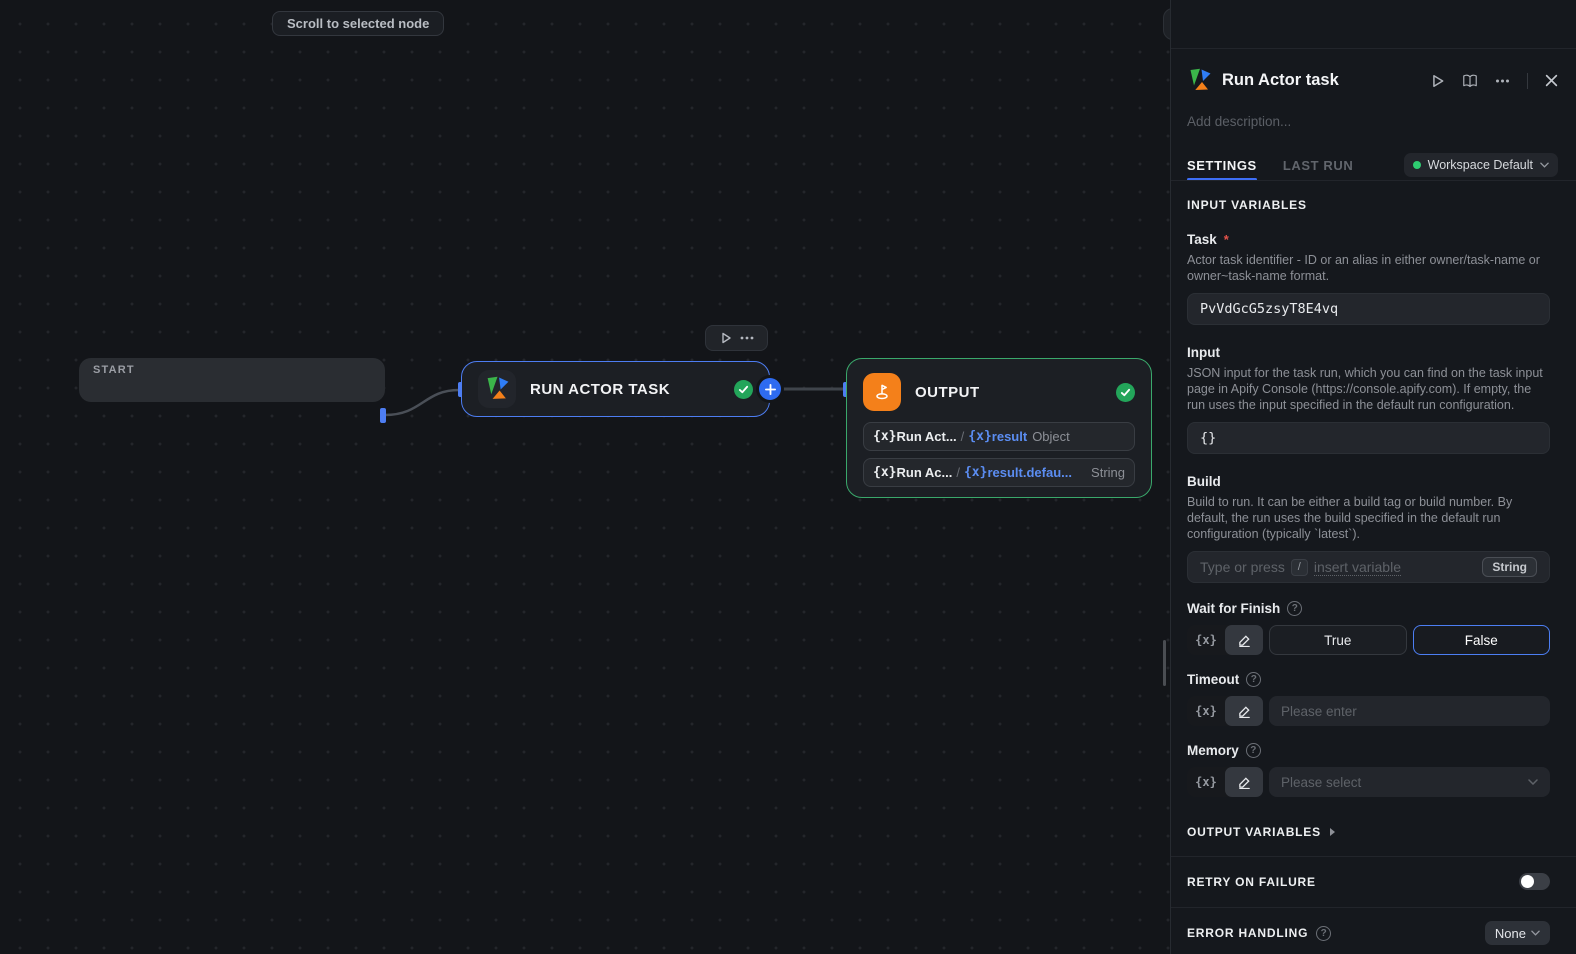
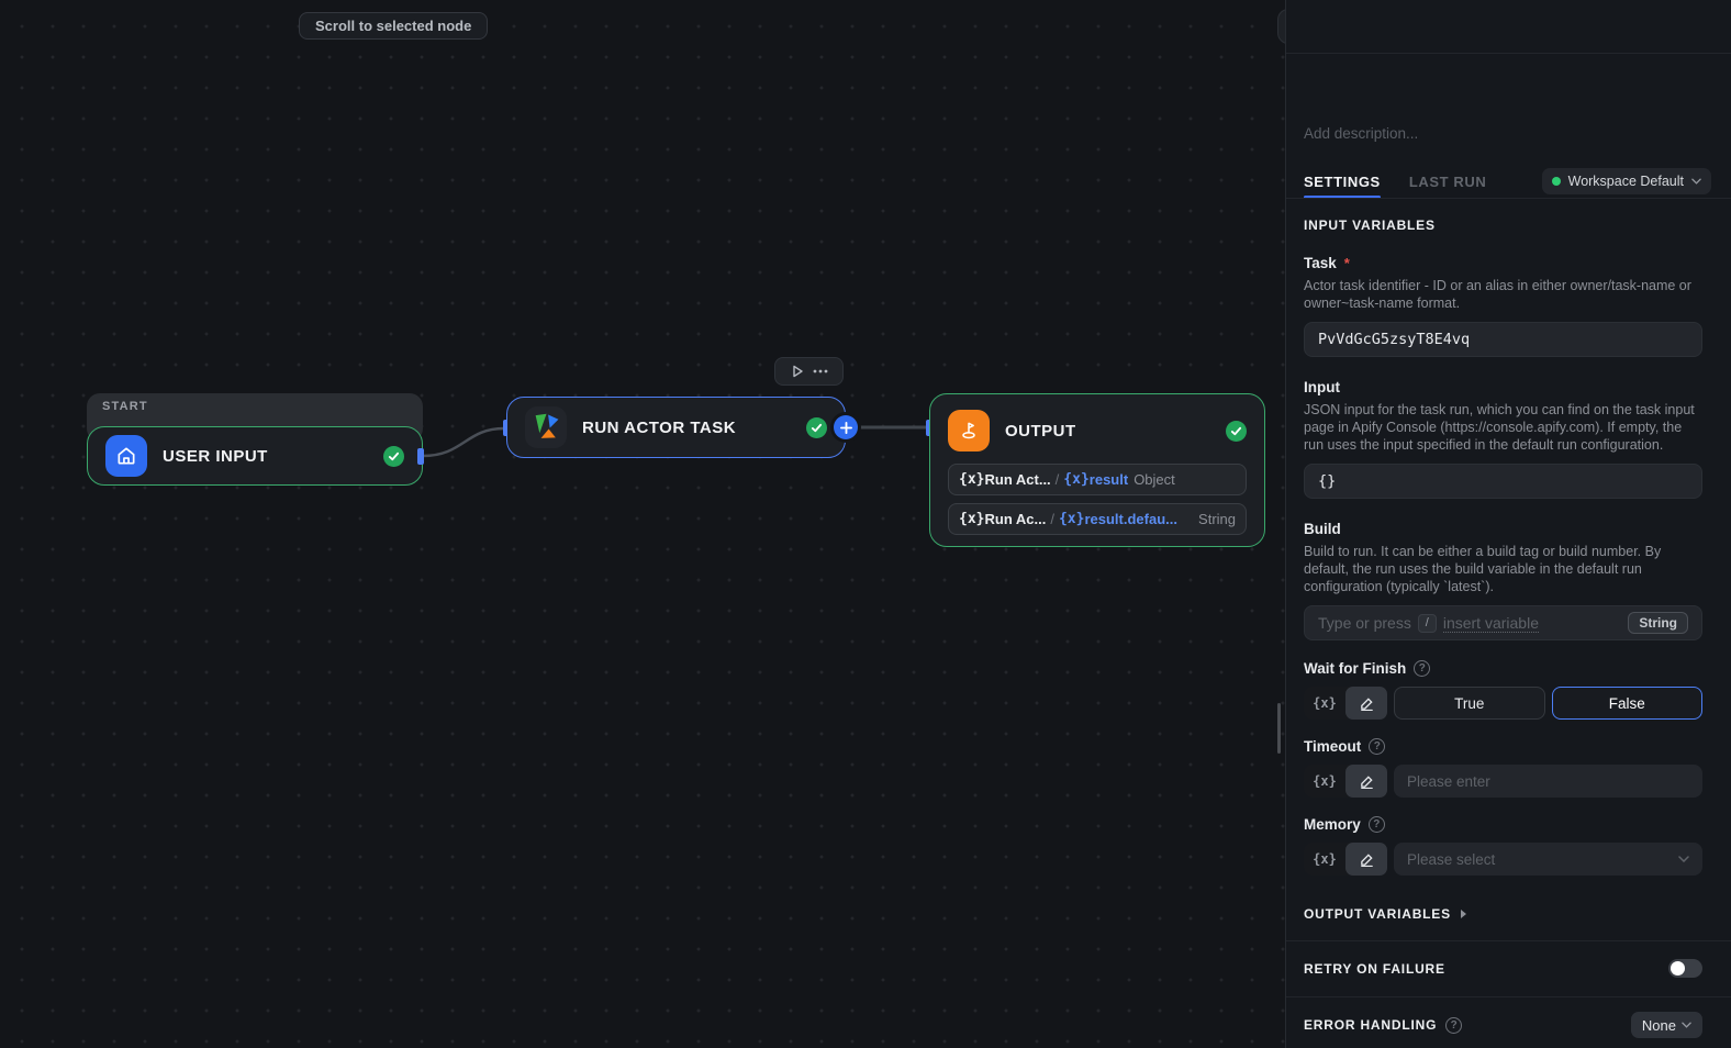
  Scroll to selected node
  START
+ USER INPUT
  RUN ACTOR TASK
  OUTPUT
  {x}
  Run Act...
  /
  {x}
  result
  Object
  {x}
  Run Ac...
  /
  {x}
  result.defau...
  String
- Run Actor task
  Add description...
  SETTINGS
  LAST RUN
  Workspace Default
  INPUT VARIABLES
  Task
  *
  Actor task identifier - ID or an alias in either owner/task-name or owner~task-name format.
  PvVdGcG5zsyT8E4vq
  Input
  JSON input for the task run, which you can find on the task input page in Apify Console (https://console.apify.com). If empty, the run uses the input specified in the default run configuration.
  {}
  Build
- Build to run. It can be either a build tag or build number. By default, the run uses the build specified in the default run configuration (typically `latest`).
+ Build to run. It can be either a build tag or build number. By default, the run uses the build variable in the default run configuration (typically `latest`).
  Type or press
  /
  insert variable
  String
  Wait for Finish
  ?
  {x}
  True
  False
  Timeout
  ?
  {x}
  Please enter
  Memory
  ?
  {x}
  Please select
  OUTPUT VARIABLES
  RETRY ON FAILURE
  ERROR HANDLING
  ?
  None
